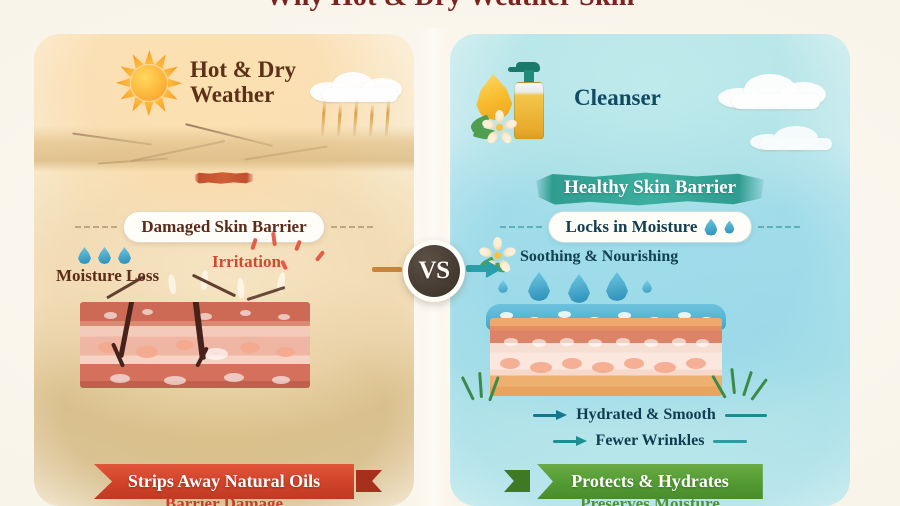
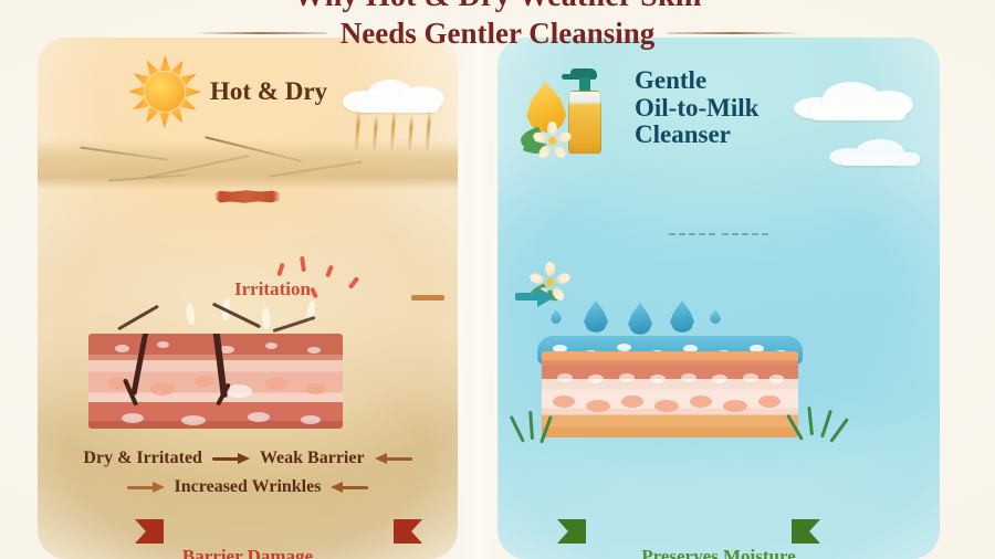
+ Needs Gentler Cleansing
  Hot & Dry
- Weather
- Damaged Skin Barrier
- Moisture Loss
  Irritation
+ Dry & Irritated
+ Weak Barrier
+ Increased Wrinkles
+ Gentle
+ Oil-to-Milk
  Cleanser
- Healthy Skin Barrier
- Locks in Moisture
- Soothing & Nourishing
- Hydrated & Smooth
- Fewer Wrinkles
- VS
- Strips Away Natural Oils
  Barrier Damage
- Protects & Hydrates
  Preserves Moisture
